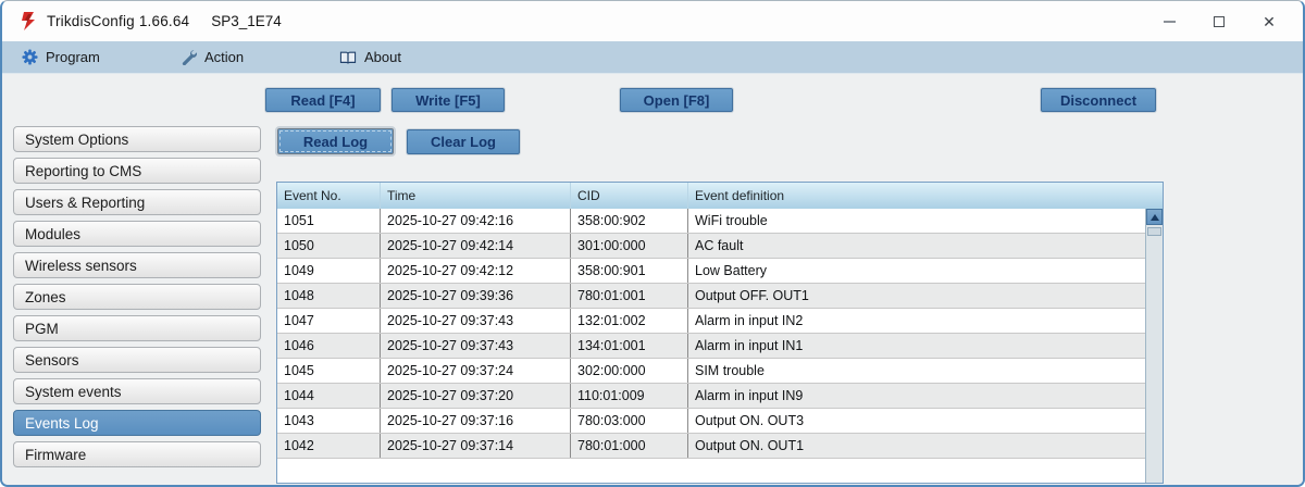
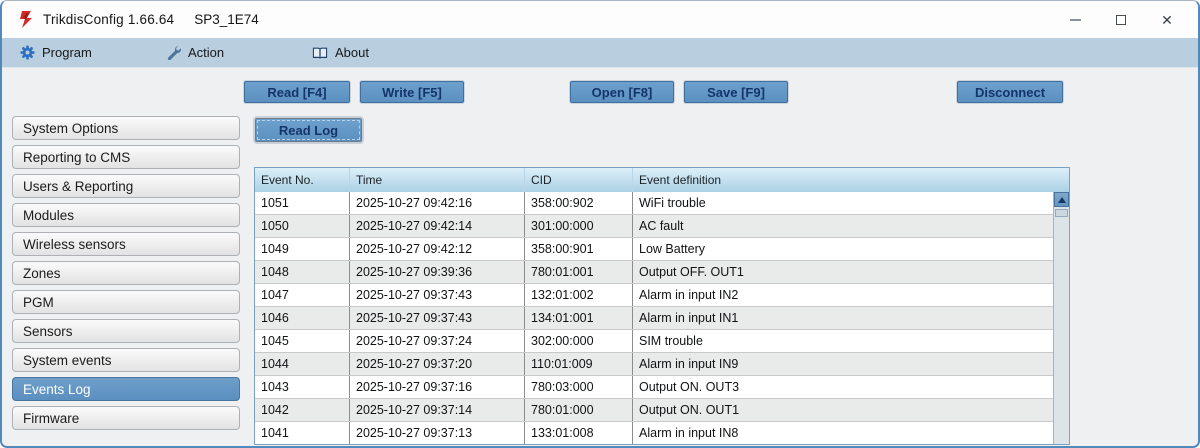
  TrikdisConfig 1.66.64
  SP3_1E74
  ✕
  Program
  Action
  About
  Read [F4]
  Write [F5]
  Open [F8]
+ Save [F9]
  Disconnect
  Read Log
- Clear Log
  System Options
  Reporting to CMS
  Users & Reporting
  Modules
  Wireless sensors
  Zones
  PGM
  Sensors
  System events
  Events Log
  Firmware
  Event No.
  Time
  CID
  Event definition
  1051
  2025-10-27 09:42:16
  358:00:902
  WiFi trouble
  1050
  2025-10-27 09:42:14
  301:00:000
  AC fault
  1049
  2025-10-27 09:42:12
  358:00:901
  Low Battery
  1048
  2025-10-27 09:39:36
  780:01:001
  Output OFF. OUT1
  1047
  2025-10-27 09:37:43
  132:01:002
  Alarm in input IN2
  1046
  2025-10-27 09:37:43
  134:01:001
  Alarm in input IN1
  1045
  2025-10-27 09:37:24
  302:00:000
  SIM trouble
  1044
  2025-10-27 09:37:20
  110:01:009
  Alarm in input IN9
  1043
  2025-10-27 09:37:16
  780:03:000
  Output ON. OUT3
  1042
  2025-10-27 09:37:14
  780:01:000
  Output ON. OUT1
+ 1041
+ 2025-10-27 09:37:13
+ 133:01:008
+ Alarm in input IN8
